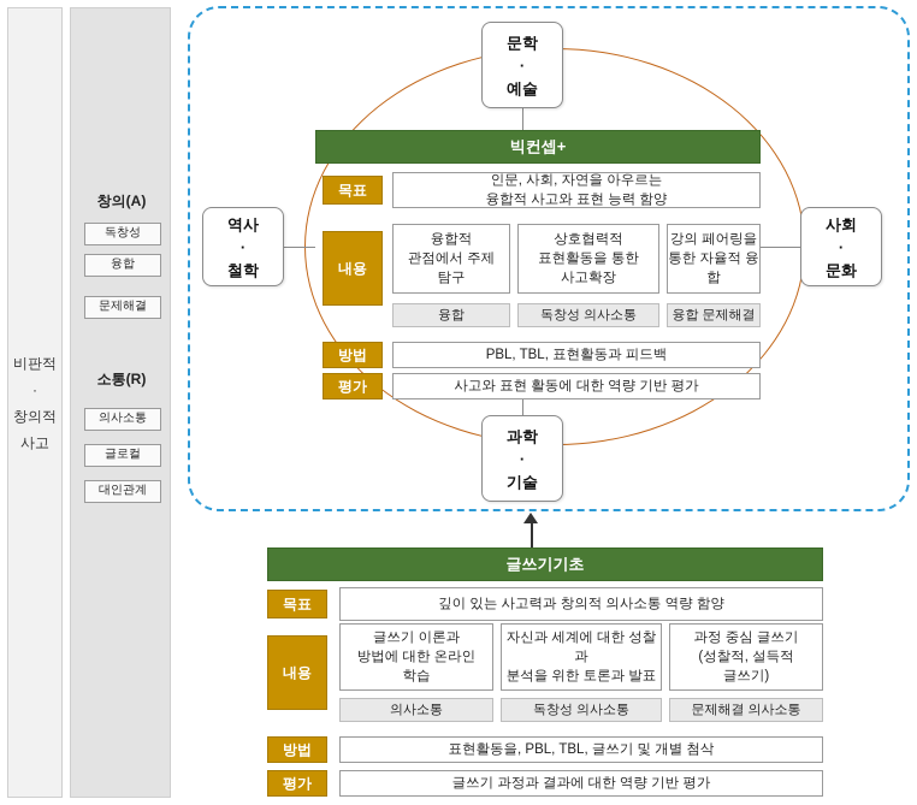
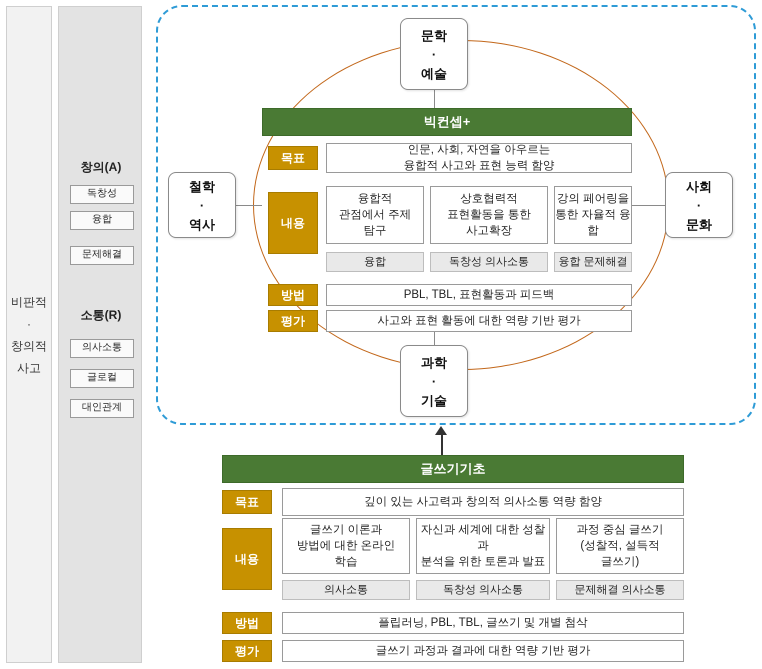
  비판적
  ·
  창의적
  사고
  창의(A)
  독창성
  융합
  문제해결
  소통(R)
  의사소통
  글로컬
  대인관계
  문학
  ·
  예술
- 역사
+ 철학
  ·
- 철학
+ 역사
  사회
  ·
  문화
  과학
  ·
  기술
  빅컨셉+
  목표
  인문, 사회, 자연을 아우르는
  융합적 사고와 표현 능력 함양
  내용
  융합적
  관점에서 주제
  탐구
  상호협력적
  표현활동을 통한
  사고확장
  강의 페어링을
  통한 자율적 융합
  융합
  독창성 의사소통
  융합 문제해결
  방법
  PBL, TBL, 표현활동과 피드백
  평가
  사고와 표현 활동에 대한 역량 기반 평가
  글쓰기기초
  목표
  깊이 있는 사고력과 창의적 의사소통 역량 함양
  내용
  글쓰기 이론과
  방법에 대한 온라인
  학습
  자신과 세계에 대한 성찰과
  분석을 위한 토론과 발표
  과정 중심 글쓰기
  (성찰적, 설득적
  글쓰기)
  의사소통
  독창성 의사소통
  문제해결 의사소통
  방법
- 표현활동을, PBL, TBL, 글쓰기 및 개별 첨삭
+ 플립러닝, PBL, TBL, 글쓰기 및 개별 첨삭
  평가
  글쓰기 과정과 결과에 대한 역량 기반 평가
